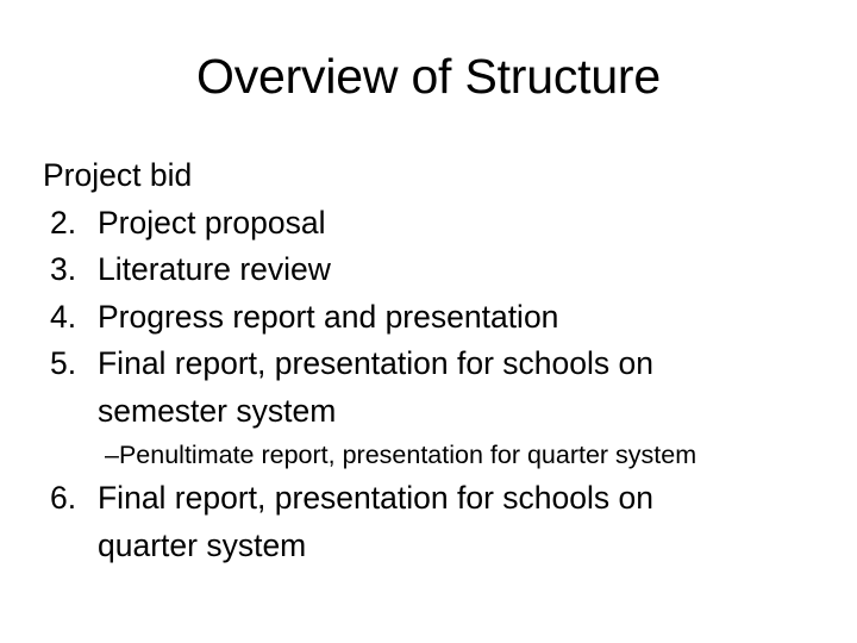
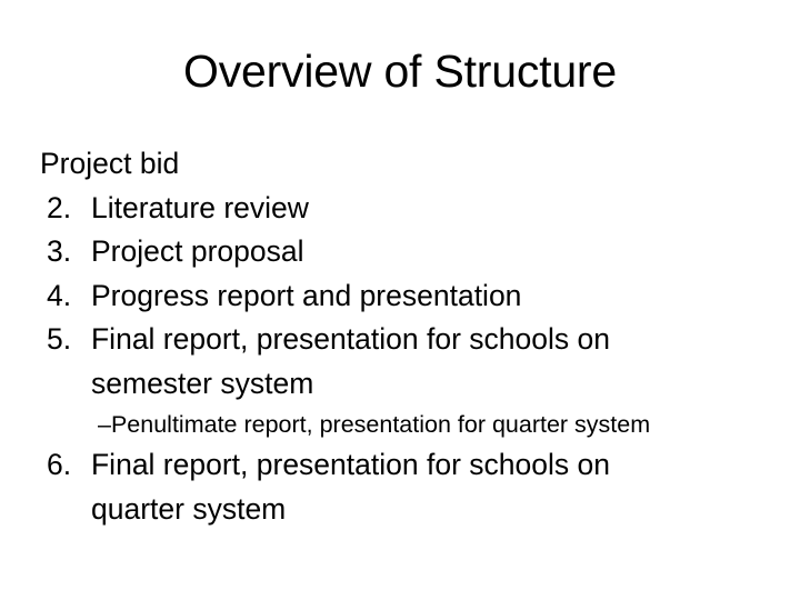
  Overview of Structure
  Project bid
  2.
- Project proposal
+ Literature review
  3.
- Literature review
+ Project proposal
  4.
  Progress report and presentation
  5.
  Final report, presentation for schools on semester system
  –
  Penultimate report, presentation for quarter system
  6.
  Final report, presentation for schools on quarter system
